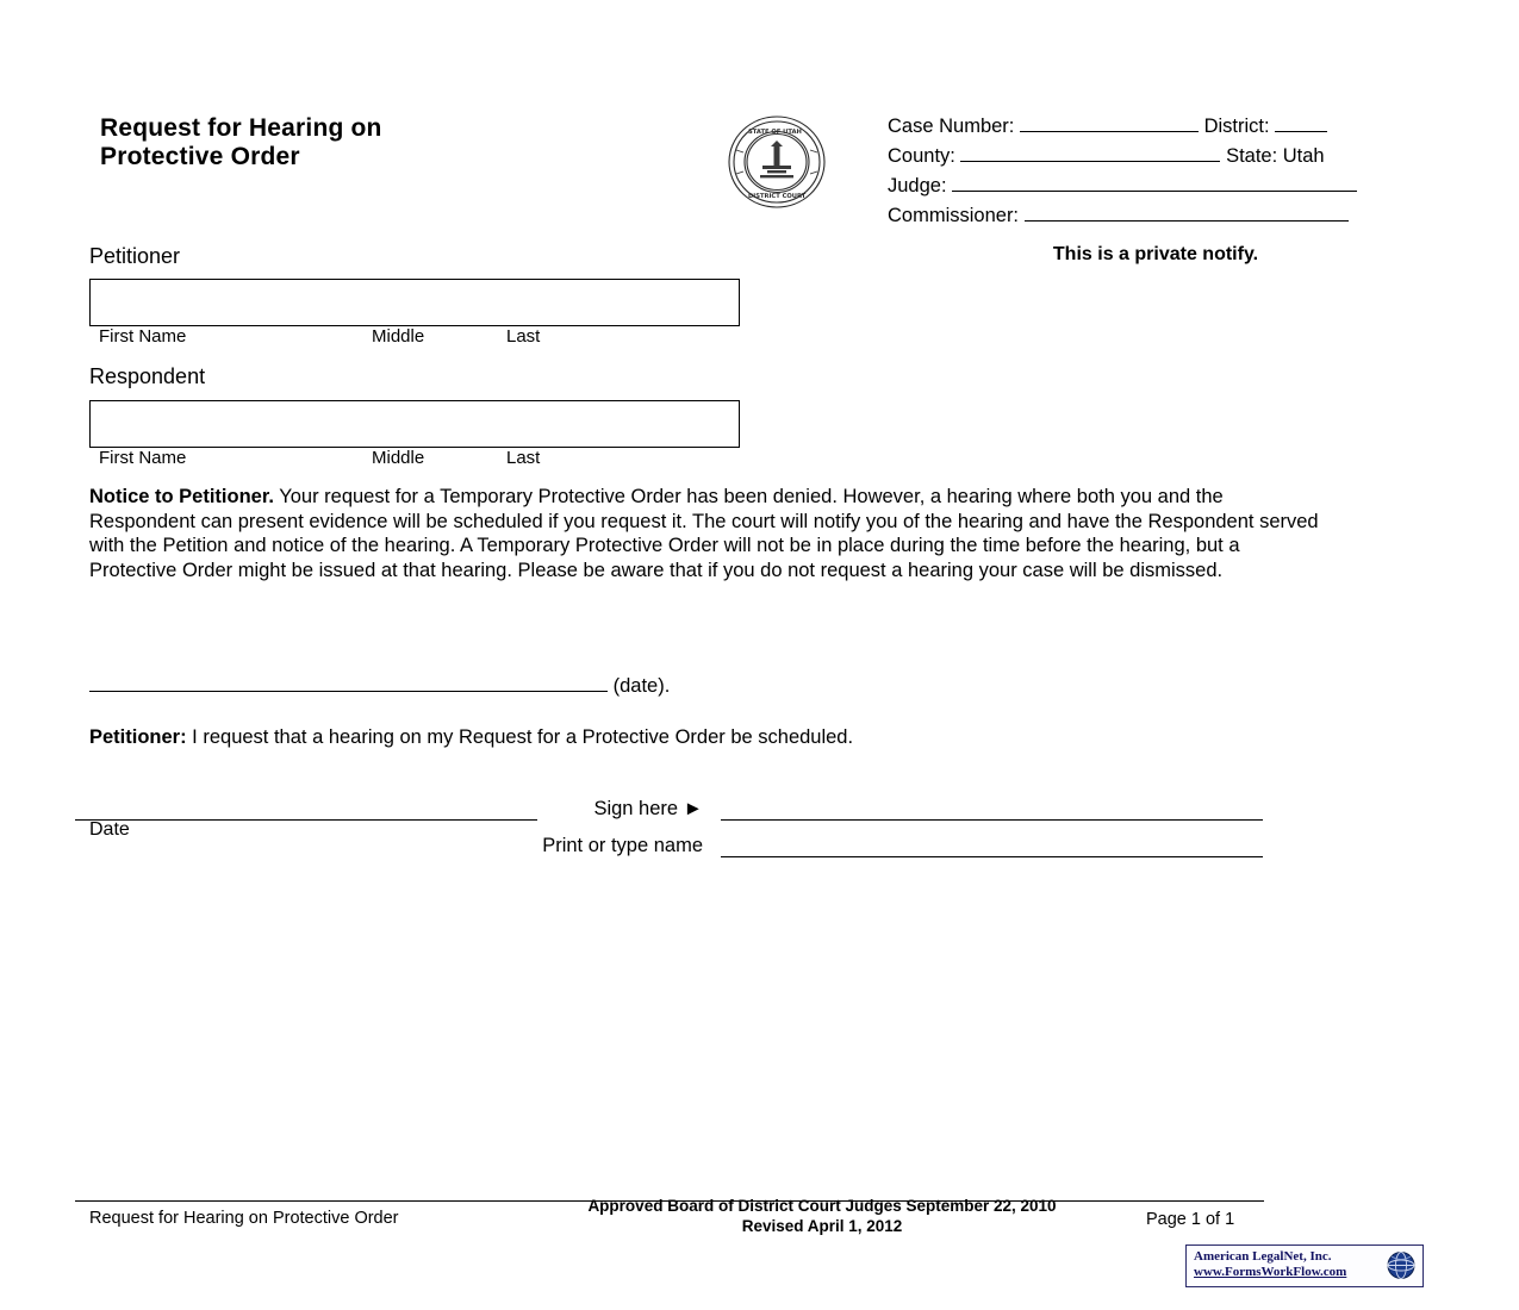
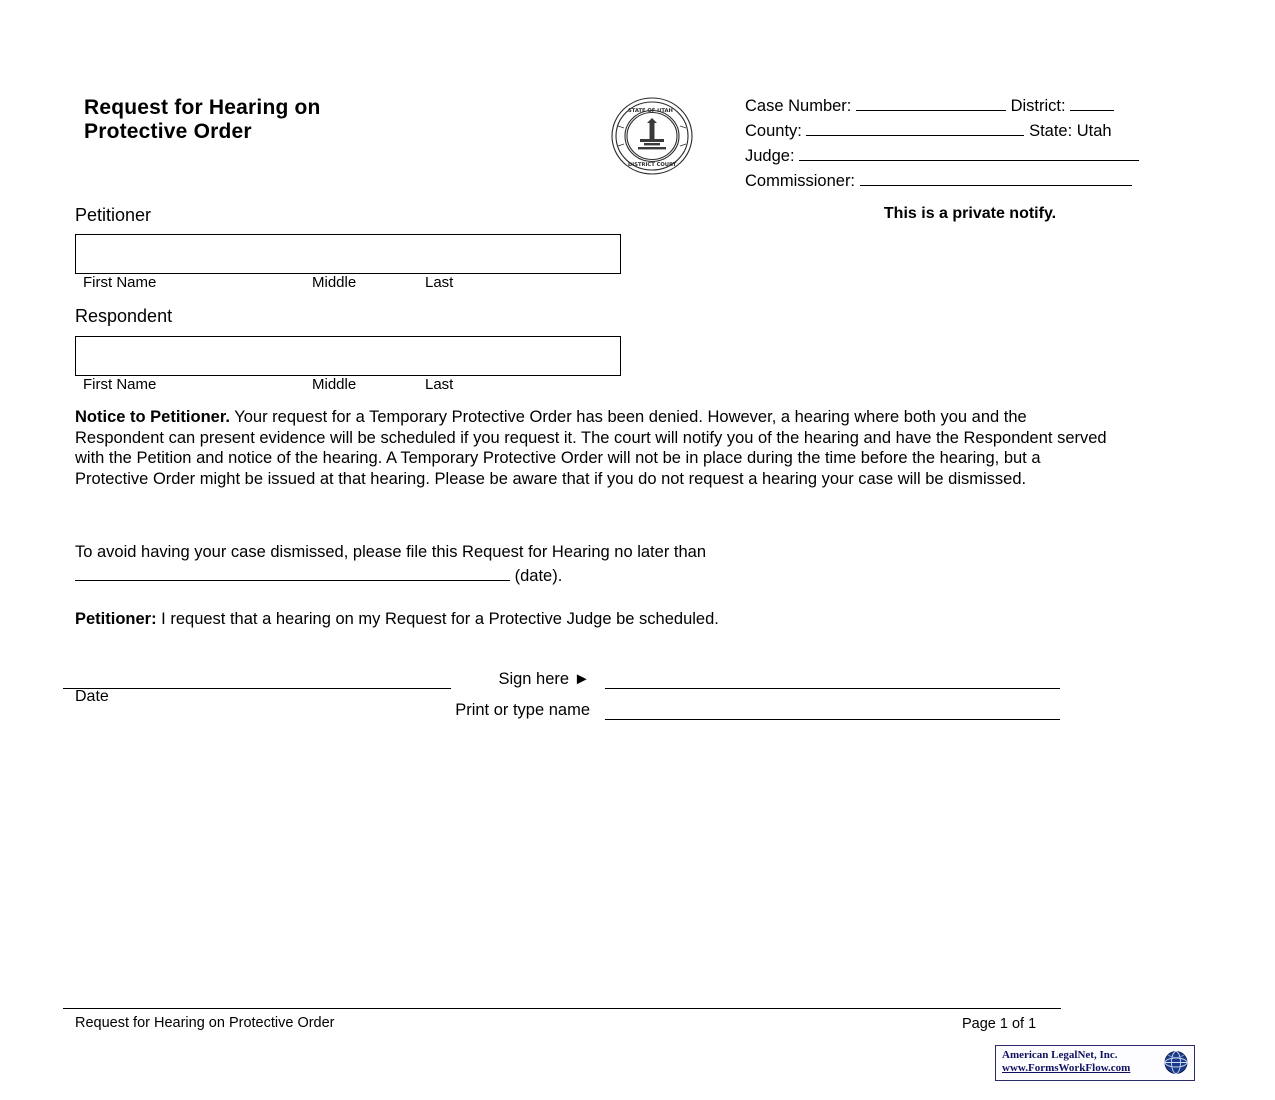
  Request for Hearing on
  Protective Order
  Case Number: District:
  County: State: Utah
  Judge:
  Commissioner:
  This is a private notify.
  Petitioner
  First Name
  Middle
  Last
  Respondent
  First Name
  Middle
  Last
  Notice to Petitioner. Your request for a Temporary Protective Order has been denied. However, a hearing where both you and the Respondent can present evidence will be scheduled if you request it. The court will notify you of the hearing and have the Respondent served with the Petition and notice of the hearing. A Temporary Protective Order will not be in place during the time before the hearing, but a Protective Order might be issued at that hearing. Please be aware that if you do not request a hearing your case will be dismissed.
+ To avoid having your case dismissed, please file this Request for Hearing no later than
  (date).
- Petitioner: I request that a hearing on my Request for a Protective Order be scheduled.
+ Petitioner: I request that a hearing on my Request for a Protective Judge be scheduled.
  Date
  Sign here ►
  Print or type name
  Request for Hearing on Protective Order
- Approved Board of District Court Judges September 22, 2010
- Revised April 1, 2012
  Page 1 of 1
  American LegalNet, Inc.
  www.FormsWorkFlow.com
